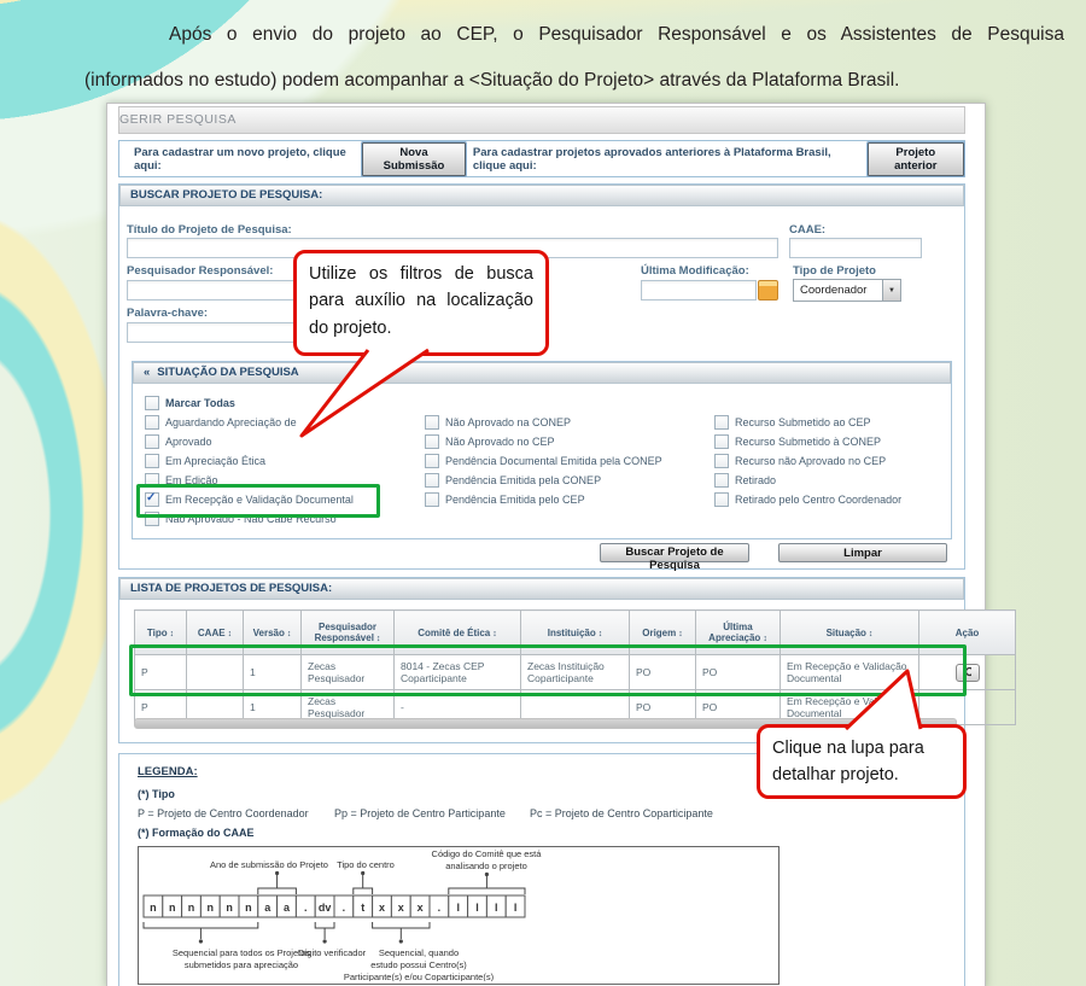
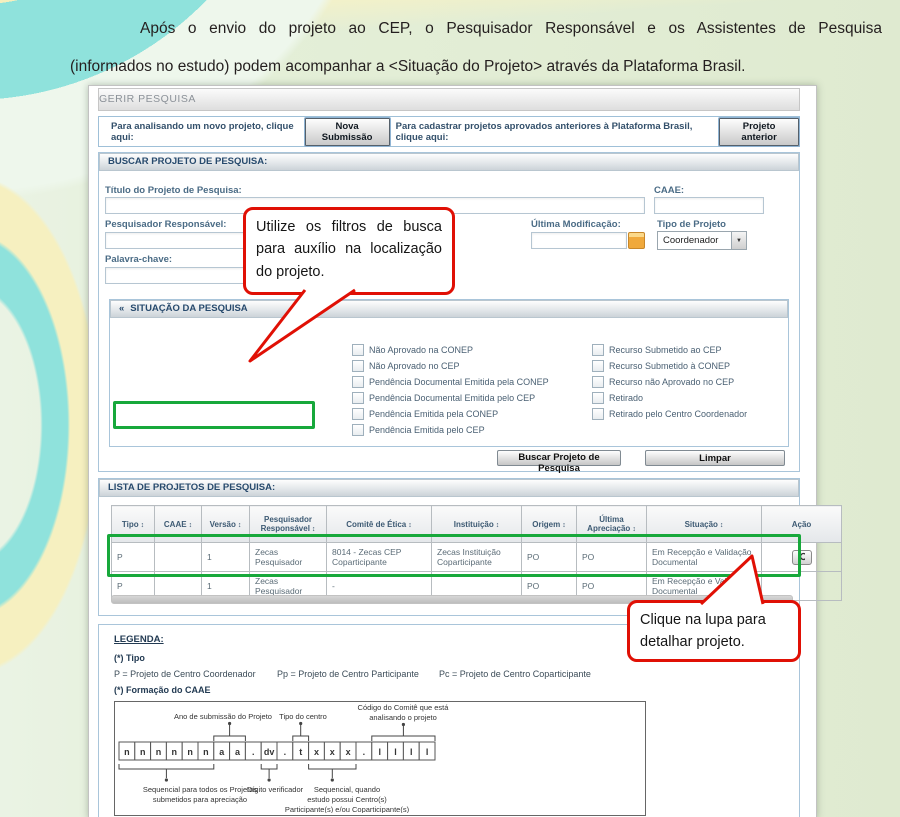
  Após o envio do projeto ao CEP, o Pesquisador Responsável e os Assistentes de Pesquisa
  (informados no estudo) podem acompanhar a <Situação do Projeto> através da Plataforma Brasil.
  GERIR PESQUISA
- Para cadastrar um novo projeto, clique aqui:
+ Para analisando um novo projeto, clique aqui:
  Nova Submissão
  Para cadastrar projetos aprovados anteriores à Plataforma Brasil, clique aqui:
  Projeto anterior
  BUSCAR PROJETO DE PESQUISA:
  Título do Projeto de Pesquisa:
  CAAE:
  Pesquisador Responsável:
  Última Modificação:
  Tipo de Projeto
  Coordenador
  Palavra-chave:
  «
  SITUAÇÃO DA PESQUISA
- Marcar Todas
- Aguardando Apreciação de
- Aprovado
- Em Apreciação Ética
- Em Edição
- Em Recepção e Validação Documental
- Não Aprovado - Não Cabe Recurso
  Não Aprovado na CONEP
  Não Aprovado no CEP
  Pendência Documental Emitida pela CONEP
+ Pendência Documental Emitida pelo CEP
  Pendência Emitida pela CONEP
  Pendência Emitida pelo CEP
  Recurso Submetido ao CEP
  Recurso Submetido à CONEP
  Recurso não Aprovado no CEP
  Retirado
  Retirado pelo Centro Coordenador
  Buscar Projeto de Pesquisa
  Limpar
  LISTA DE PROJETOS DE PESQUISA:
  Tipo	CAAE	Versão	Pesquisador Responsável	Comitê de Ética	Instituição	Origem	Última Apreciação	Situação	Ação
  P		1	Zecas Pesquisador	8014 - Zecas CEP Coparticipante	Zecas Instituição Coparticipante	PO	PO	Em Recepção e Validação Documental
  P		1	Zecas Pesquisador	-		PO	PO	Em Recepção e Va Documental
  LEGENDA:
  (*) Tipo
  P = Projeto de Centro Coordenador
  Pp = Projeto de Centro Participante
  Pc = Projeto de Centro Coparticipante
  (*) Formação do CAAE
  Ano de submissão do Projeto
  Tipo do centro
  Código do Comitê que está
  analisando o projeto
  n
  n
  n
  n
  n
  n
  a
  a
  .
  dv
  .
  t
  x
  x
  x
  .
  l
  l
  l
  l
  Sequencial para todos os Projetos
  submetidos para apreciação
  Dígito verificador
  Sequencial, quando
  estudo possui Centro(s)
  Participante(s) e/ou Coparticipante(s)
  Utilize os filtros de busca para auxílio na localização do projeto.
  Clique na lupa para detalhar projeto.
